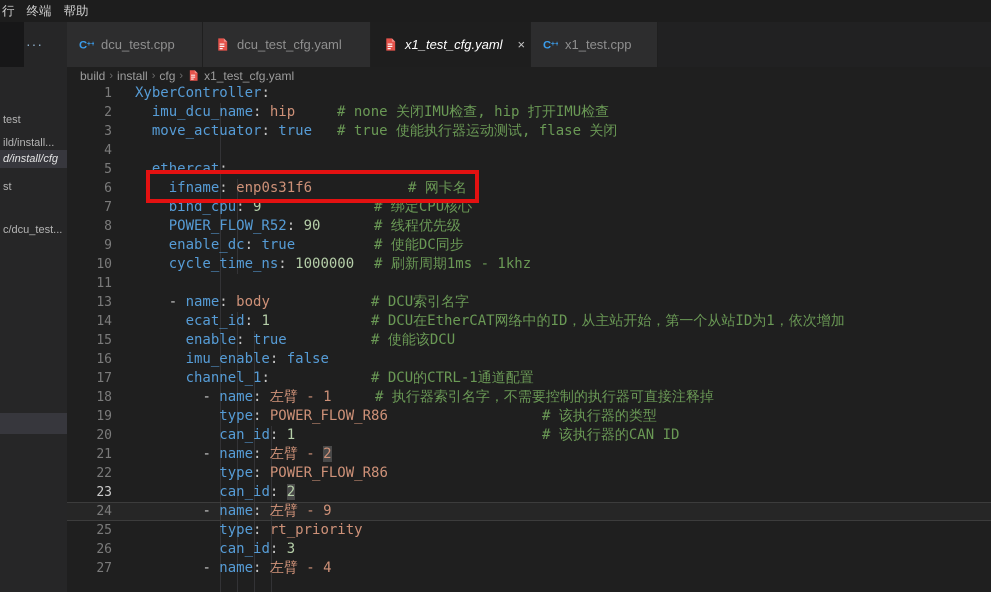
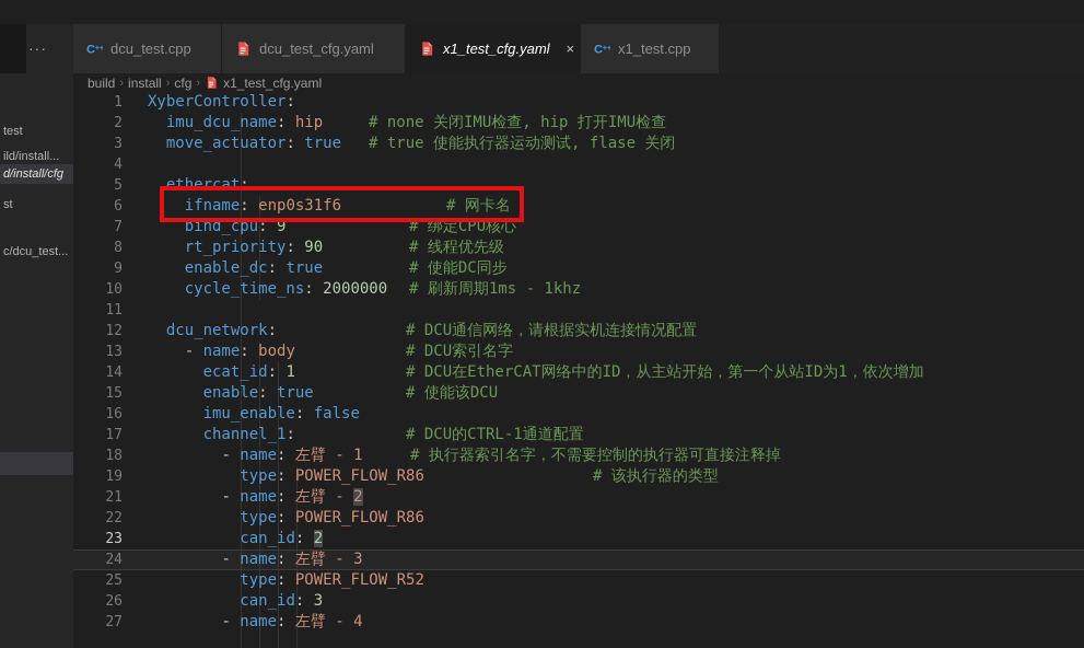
- 行
- 终端
- 帮助
  ···
  test
  ild/install...
  d/install/cfg
  st
  c/dcu_test...
  C
  dcu_test.cpp
  dcu_test_cfg.yaml
  x1_test_cfg.yaml
  ×
  C
  x1_test.cpp
  build
  ›
  install
  ›
  cfg
  ›
  x1_test_cfg.yaml
  1
  XyberController:
  2
  imu_dcu_name: hip
  # none 关闭IMU检查, hip 打开IMU检查
  3
  move_actuator: true
  # true 使能执行器运动测试, flase 关闭
  4
  5
  ethercat:
  6
  ifname: enp0s31f6
  # 网卡名
  7
  bind_cpu: 9
  # 绑定CPU核心
  8
- POWER_FLOW_R52: 90
+ rt_priority: 90
  # 线程优先级
  9
  enable_dc: true
  # 使能DC同步
  10
- cycle_time_ns: 1000000
+ cycle_time_ns: 2000000
  # 刷新周期1ms - 1khz
  11
+ 12
+ dcu_network:
+ # DCU通信网络，请根据实机连接情况配置
  13
  - name: body
  # DCU索引名字
  14
  ecat_id: 1
  # DCU在EtherCAT网络中的ID，从主站开始，第一个从站ID为1，依次增加
  15
  enable: true
  # 使能该DCU
  16
  imu_enable: false
  17
  channel_1:
  # DCU的CTRL-1通道配置
  18
  - name: 左臂 - 1
  # 执行器索引名字，不需要控制的执行器可直接注释掉
  19
  type: POWER_FLOW_R86
  # 该执行器的类型
- 20
- can_id: 1
- # 该执行器的CAN ID
  21
  - name: 左臂 - 2
  22
  type: POWER_FLOW_R86
  23
  can_id: 2
  24
- - name: 左臂 - 9
+ - name: 左臂 - 3
  25
- type: rt_priority
+ type: POWER_FLOW_R52
  26
  can_id: 3
  27
  - name: 左臂 - 4
